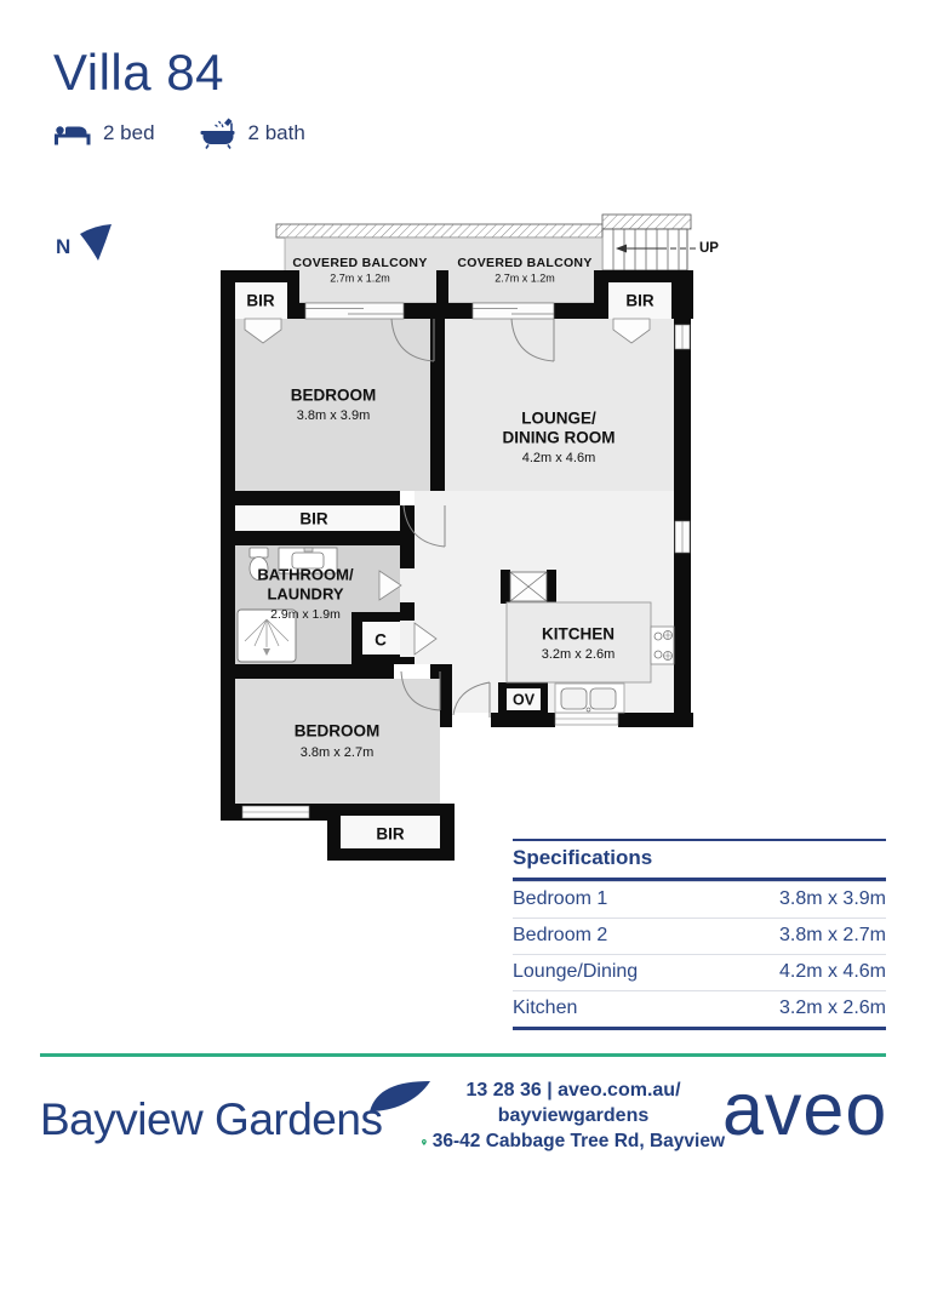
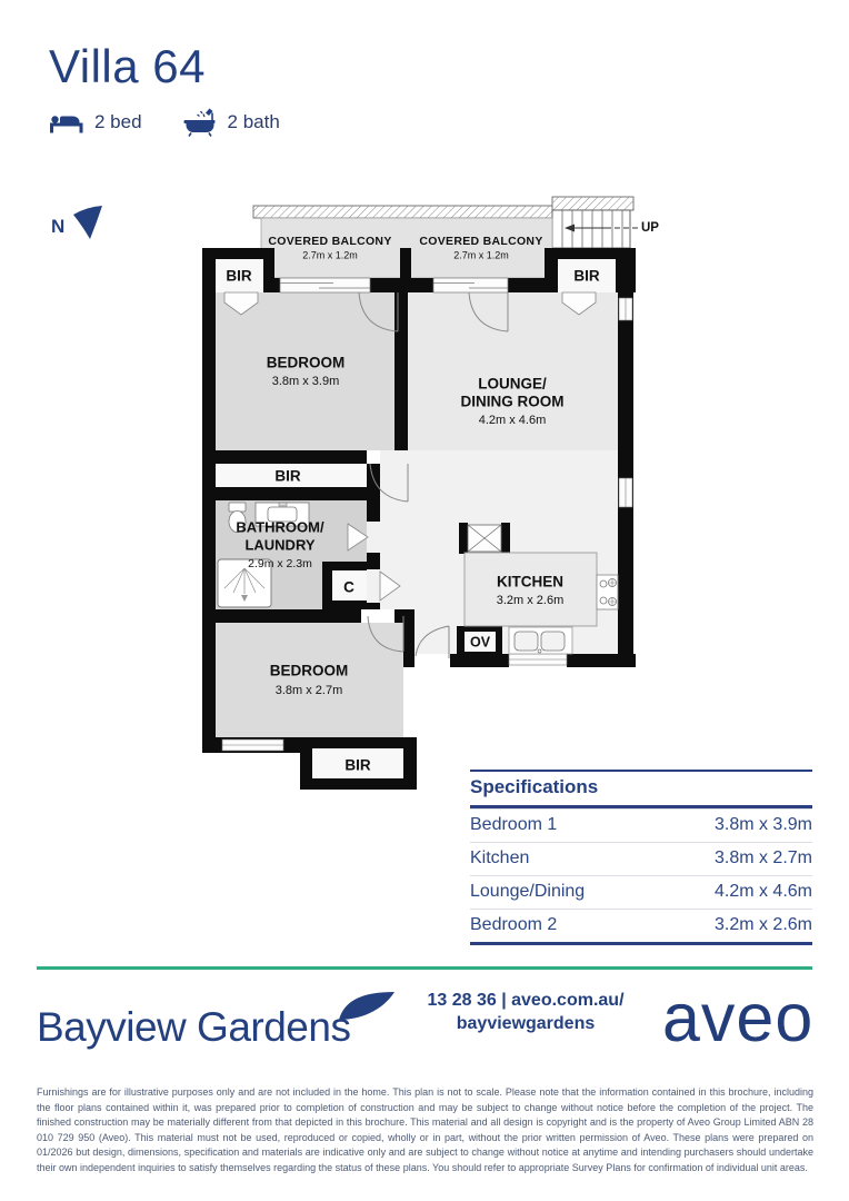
- Villa 84
+ Villa 64
  2 bed
  2 bath
  N
  COVERED BALCONY
  2.7m x 1.2m
  COVERED BALCONY
  2.7m x 1.2m
  UP
  BIR
  BIR
  BEDROOM
  3.8m x 3.9m
  LOUNGE/
  DINING ROOM
  4.2m x 4.6m
  BIR
  BATHROOM/
  LAUNDRY
- 2.9m x 1.9m
+ 2.9m x 2.3m
  C
  KITCHEN
  3.2m x 2.6m
  OV
  BEDROOM
  3.8m x 2.7m
  BIR
  Specifications
  Bedroom 1
  3.8m x 3.9m
- Bedroom 2
+ Kitchen
  3.8m x 2.7m
  Lounge/Dining
  4.2m x 4.6m
- Kitchen
+ Bedroom 2
  3.2m x 2.6m
  Bayview Gardens
  13 28 36 | aveo.com.au/
  bayviewgardens
- 36-42 Cabbage Tree Rd, Bayview
  aveo
+ Furnishings are for illustrative purposes only and are not included in the home. This plan is not to scale. Please note that the information contained in this brochure, including the floor plans contained within it, was prepared prior to completion of construction and may be subject to change without notice before the completion of the project. The finished construction may be materially different from that depicted in this brochure. This material and all design is copyright and is the property of Aveo Group Limited ABN 28 010 729 950 (Aveo). This material must not be used, reproduced or copied, wholly or in part, without the prior written permission of Aveo. These plans were prepared on 01/2026 but design, dimensions, specification and materials are indicative only and are subject to change without notice at anytime and intending purchasers should undertake their own independent inquiries to satisfy themselves regarding the status of these plans. You should refer to appropriate Survey Plans for confirmation of individual unit areas.
